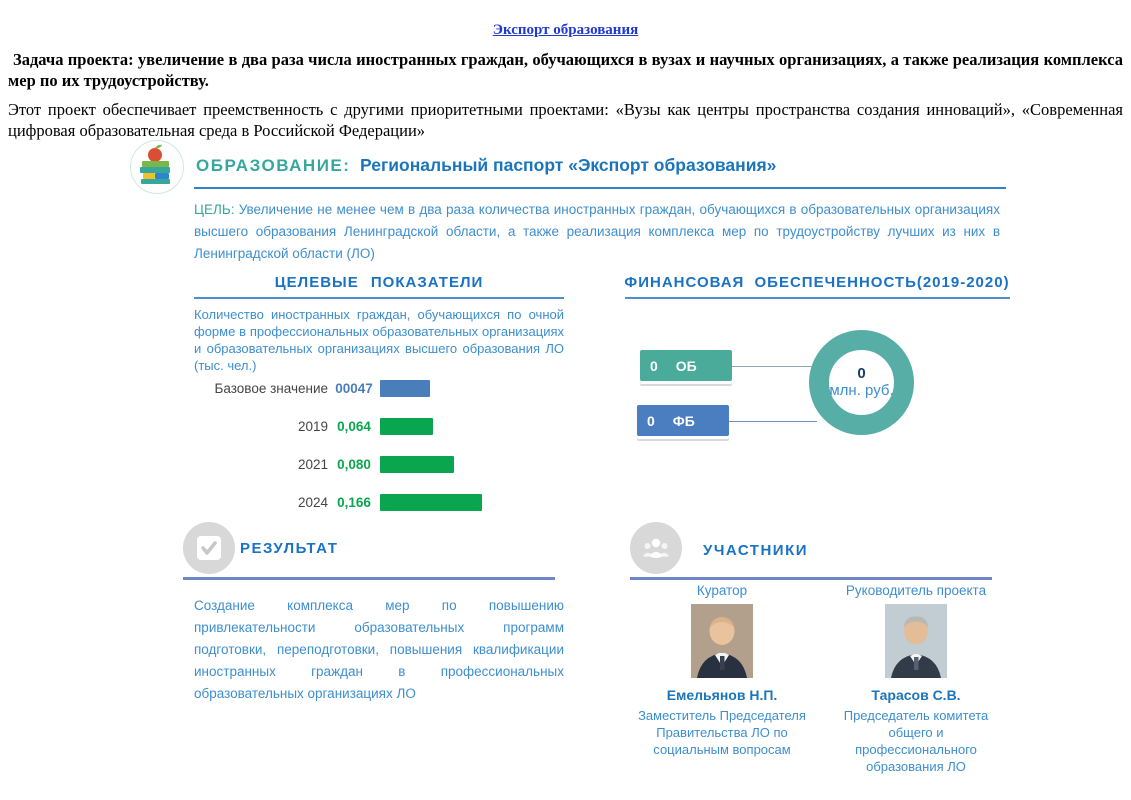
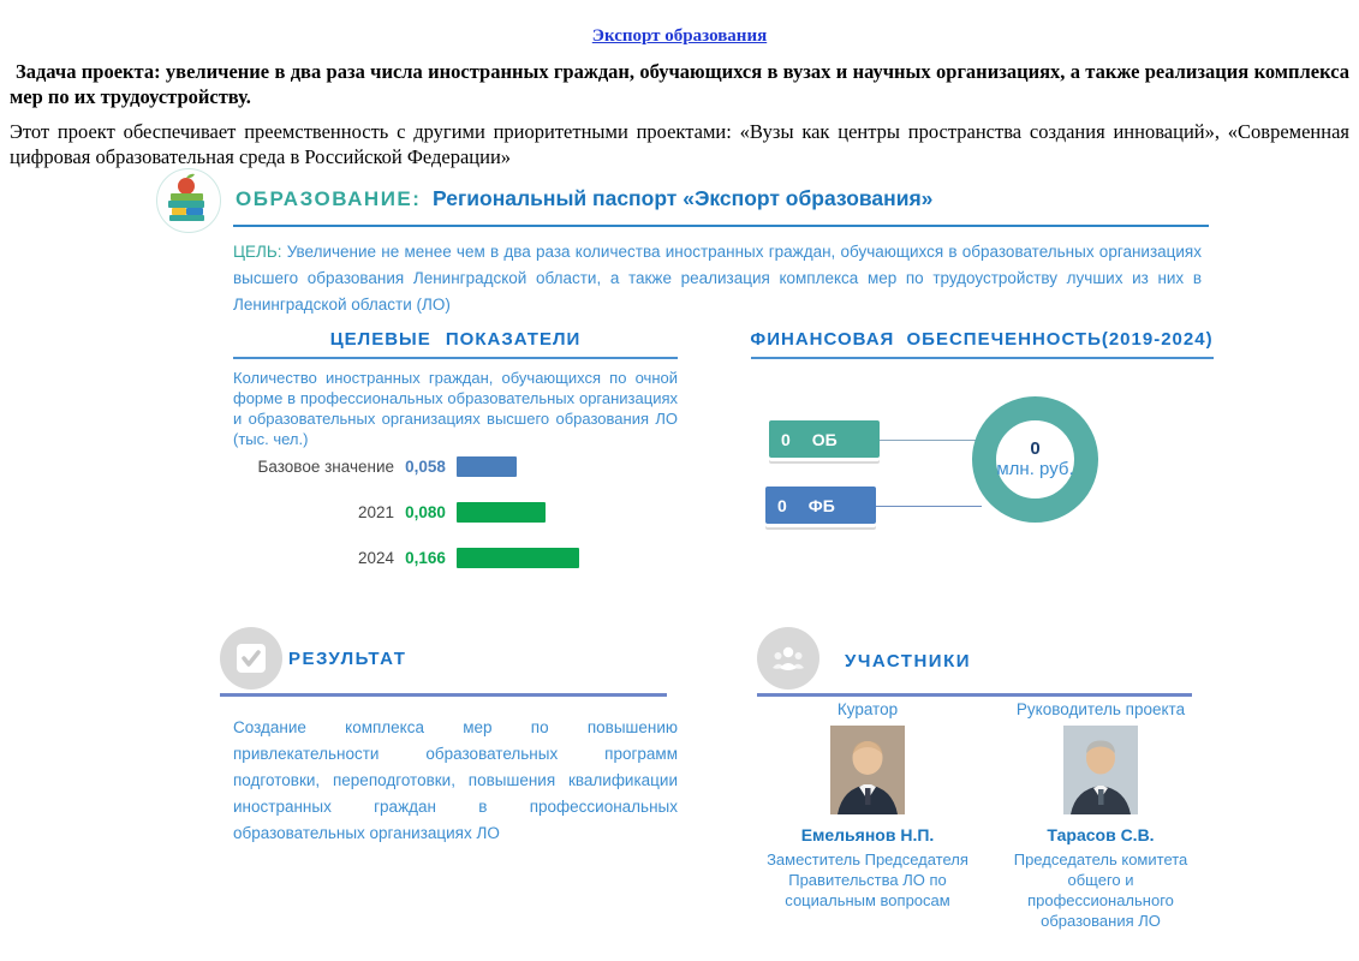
  Экспорт образования
  Задача проекта: увеличение в два раза числа иностранных граждан, обучающихся в вузах и научных организациях, а также реализация комплекса мер по их трудоустройству.
  Этот проект обеспечивает преемственность с другими приоритетными проектами: «Вузы как центры пространства создания инноваций», «Современная цифровая образовательная среда в Российской Федерации»
  ОБРАЗОВАНИЕ:
  Региональный паспорт «Экспорт образования»
  ЦЕЛЬ: Увеличение не менее чем в два раза количества иностранных граждан, обучающихся в образовательных организациях высшего образования Ленинградской области, а также реализация комплекса мер по трудоустройству лучших из них в Ленинградской области (ЛО)
  ЦЕЛЕВЫЕ ПОКАЗАТЕЛИ
  Количество иностранных граждан, обучающихся по очной форме в профессиональных образовательных организациях и образовательных организациях высшего образования ЛО (тыс. чел.)
  Базовое значение
- 00047
+ 0,058
- 2019
- 0,064
  2021
  0,080
  2024
  0,166
- ФИНАНСОВАЯ ОБЕСПЕЧЕННОСТЬ(2019-2020)
+ ФИНАНСОВАЯ ОБЕСПЕЧЕННОСТЬ(2019-2024)
  0
  ОБ
  0
  ФБ
  0
  млн. руб.
  РЕЗУЛЬТАТ
  Создание комплекса мер по повышению привлекательности образовательных программ подготовки, переподготовки, повышения квалификации иностранных граждан в профессиональных образовательных организациях ЛО
  УЧАСТНИКИ
  Куратор
  Емельянов Н.П.
  Заместитель Председателя Правительства ЛО по социальным вопросам
  Руководитель проекта
  Тарасов С.В.
  Председатель комитета общего и профессионального образования ЛО
